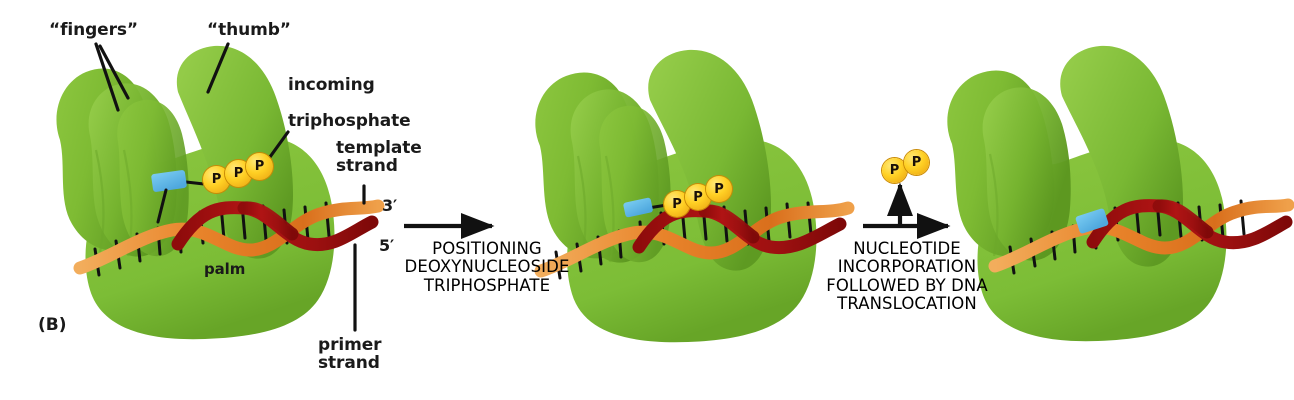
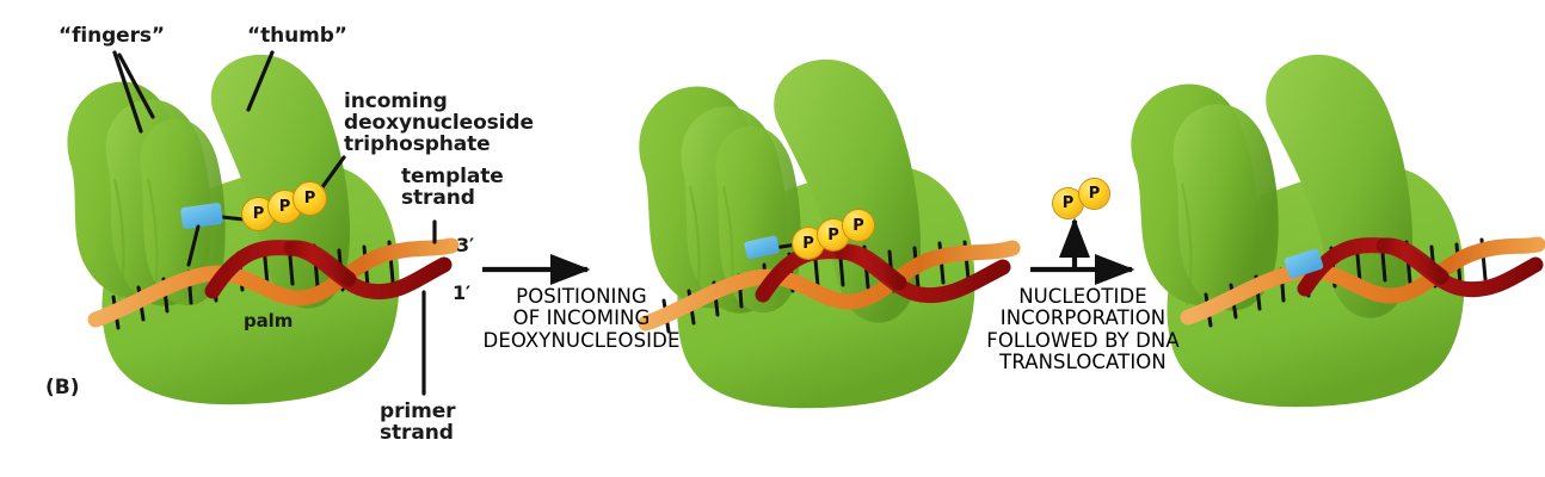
  P
  P
  P
  P
  P
  P
  P
  P
  “fingers”
  “thumb”
  incoming
+ deoxynucleoside
  triphosphate
  template
  strand
  3′
- 5′
+ 1′
  palm
  primer
  strand
  (B)
  POSITIONING
+ OF INCOMING
  DEOXYNUCLEOSIDE
- TRIPHOSPHATE
  NUCLEOTIDE
  INCORPORATION
  FOLLOWED BY DNA
  TRANSLOCATION
